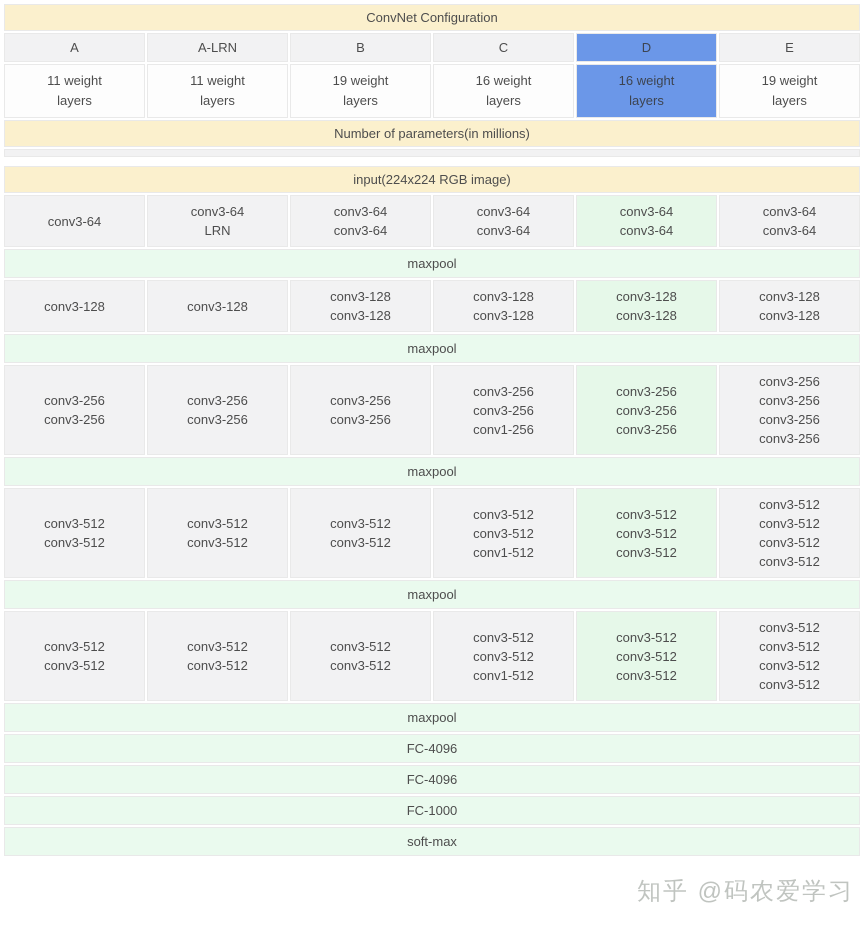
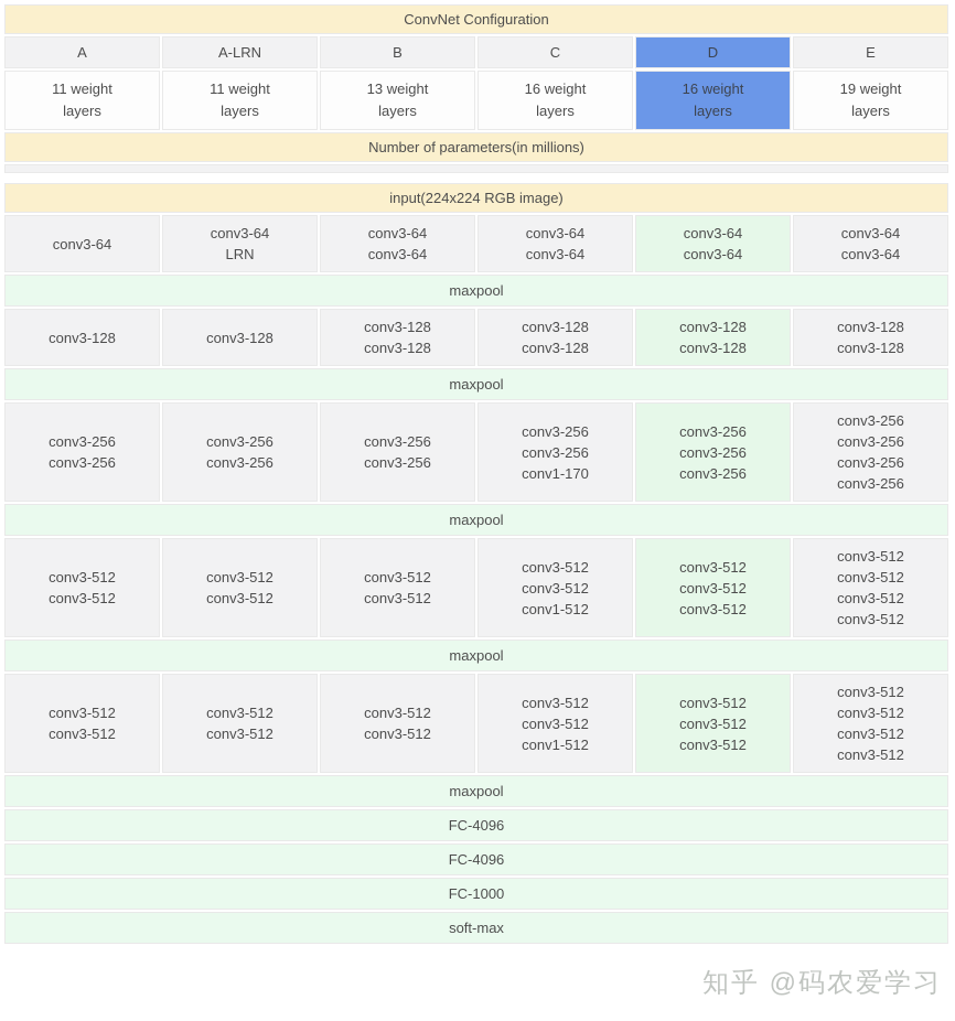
  ConvNet Configuration
  A	A-LRN	B	C	D	E
- 11 weight layers	11 weight layers	19 weight layers	16 weight layers	16 weight layers	19 weight layers
+ 11 weight layers	11 weight layers	13 weight layers	16 weight layers	16 weight layers	19 weight layers
  Number of parameters(in millions)
  input(224x224 RGB image)
  conv3-64	conv3-64LRN	conv3-64conv3-64	conv3-64conv3-64	conv3-64conv3-64	conv3-64conv3-64
  maxpool
  conv3-128	conv3-128	conv3-128conv3-128	conv3-128conv3-128	conv3-128conv3-128	conv3-128conv3-128
  maxpool
- conv3-256conv3-256	conv3-256conv3-256	conv3-256conv3-256	conv3-256conv3-256conv1-256	conv3-256conv3-256conv3-256	conv3-256conv3-256conv3-256conv3-256
+ conv3-256conv3-256	conv3-256conv3-256	conv3-256conv3-256	conv3-256conv3-256conv1-170	conv3-256conv3-256conv3-256	conv3-256conv3-256conv3-256conv3-256
  maxpool
  conv3-512conv3-512	conv3-512conv3-512	conv3-512conv3-512	conv3-512conv3-512conv1-512	conv3-512conv3-512conv3-512	conv3-512conv3-512conv3-512conv3-512
  maxpool
  conv3-512conv3-512	conv3-512conv3-512	conv3-512conv3-512	conv3-512conv3-512conv1-512	conv3-512conv3-512conv3-512	conv3-512conv3-512conv3-512conv3-512
  maxpool
  FC-4096
  FC-4096
  FC-1000
  soft-max
  知乎 @码农爱学习
